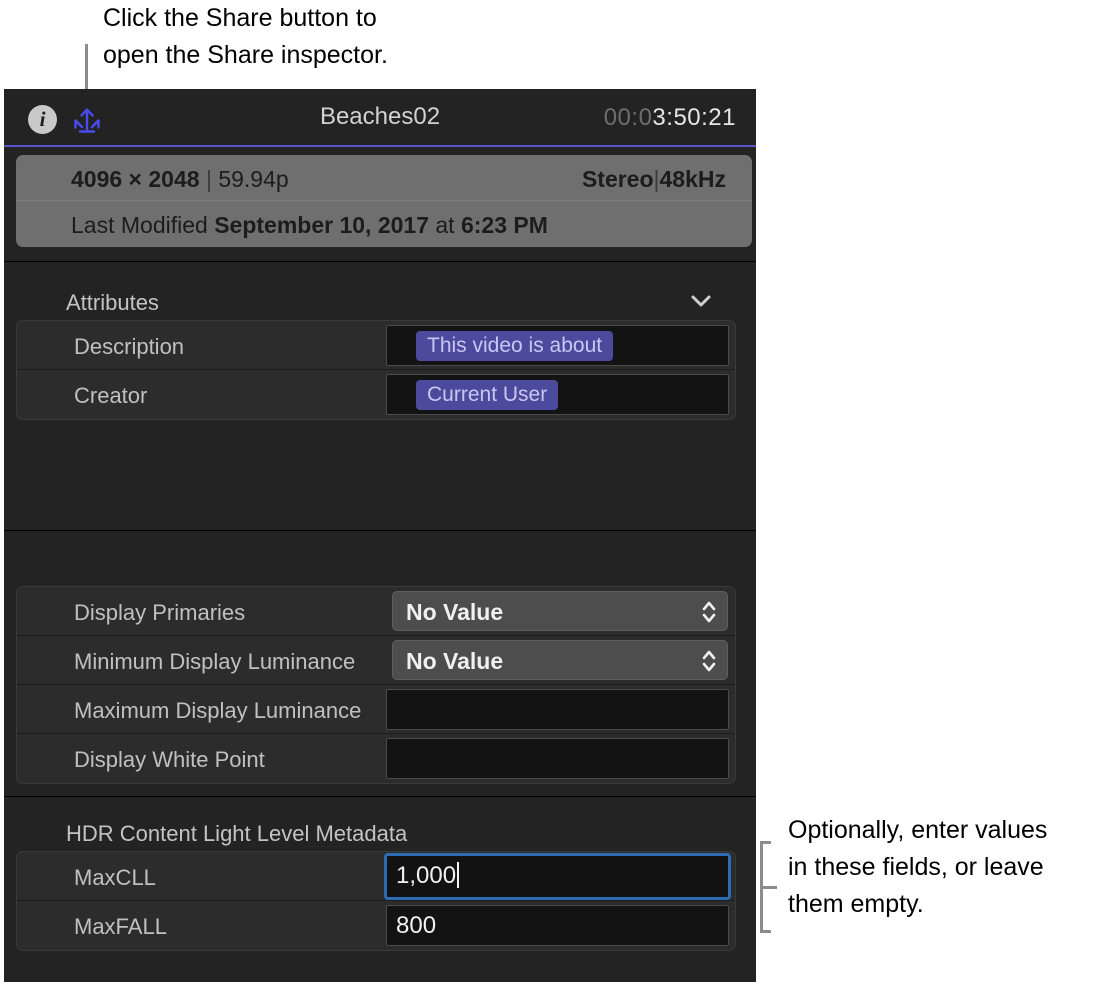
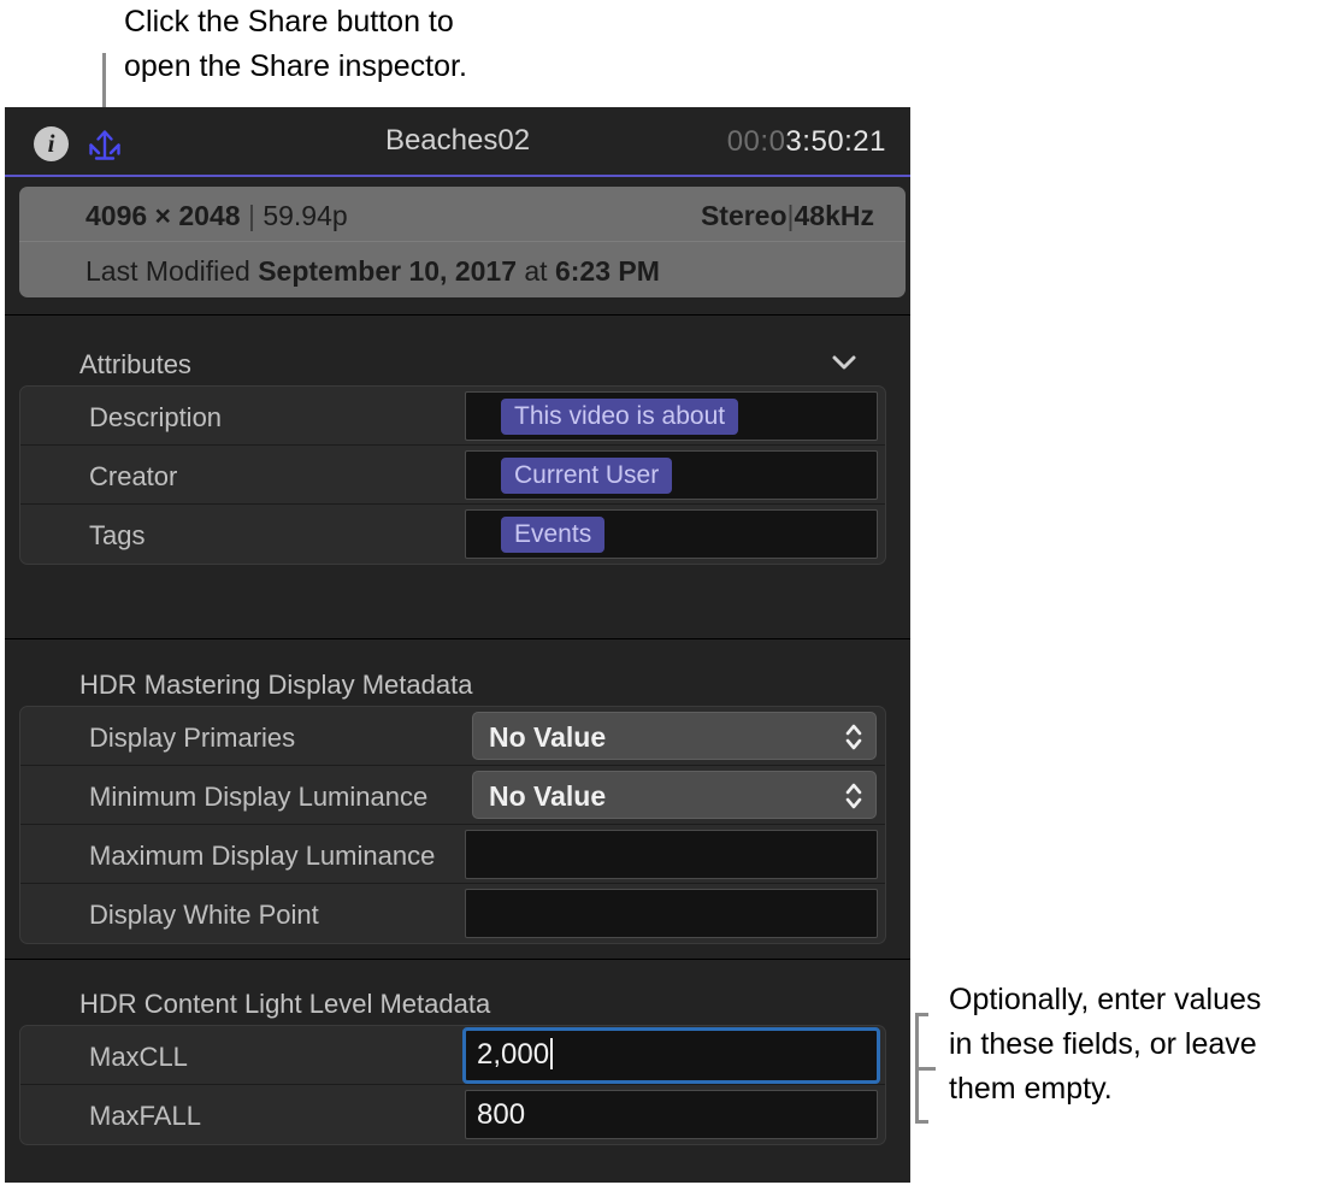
  Click the Share button to
  open the Share inspector.
  Optionally, enter values
  in these fields, or leave
  them empty.
  i
  Beaches02
  00:03:50:21
  4096 × 2048 | 59.94p
  Stereo|48kHz
  Last Modified September 10, 2017 at 6:23 PM
  Attributes
  Description
  This video is about
  Creator
  Current User
+ Tags
+ Events
+ HDR Mastering Display Metadata
  Display Primaries
  No Value
  Minimum Display Luminance
  No Value
  Maximum Display Luminance
  Display White Point
  HDR Content Light Level Metadata
  MaxCLL
- 1,000
+ 2,000
  MaxFALL
  800
